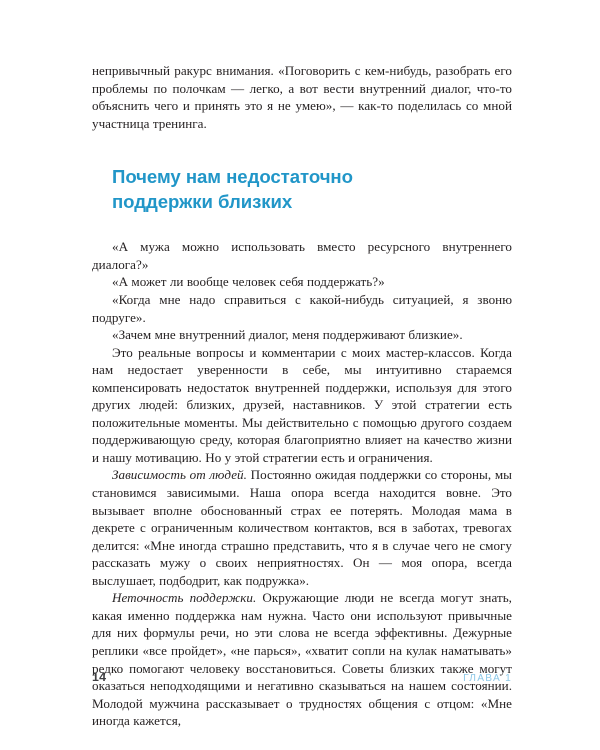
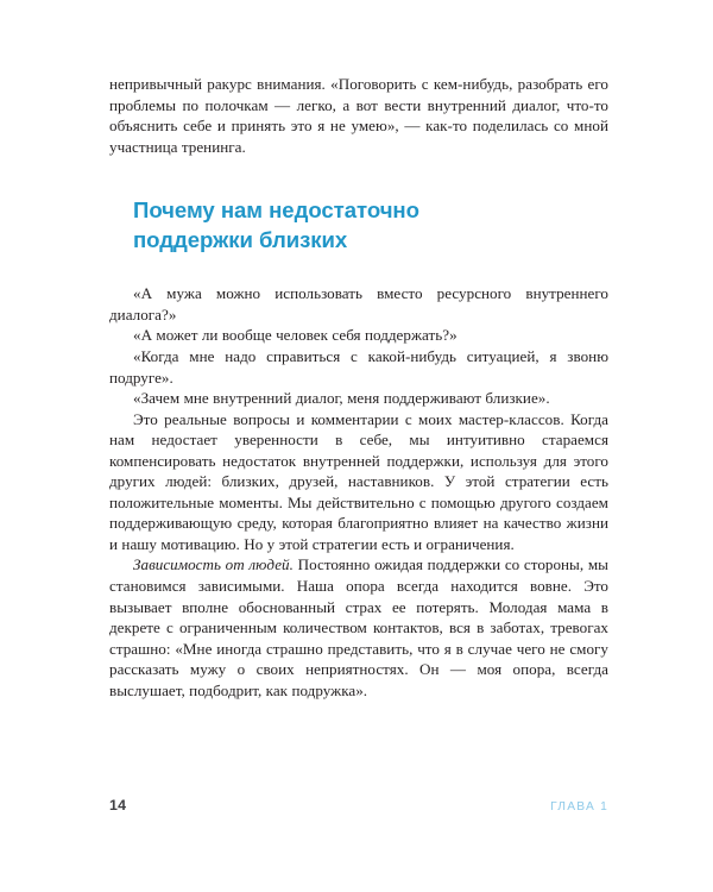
- непривычный ракурс внимания. «Поговорить с кем-нибудь, разобрать его проблемы по полочкам — легко, а вот вести внутренний диалог, что-то объяснить чего и принять это я не умею», — как-то поделилась со мной участница тренинга.
+ непривычный ракурс внимания. «Поговорить с кем-нибудь, разобрать его проблемы по полочкам — легко, а вот вести внутренний диалог, что-то объяснить себе и принять это я не умею», — как-то поделилась со мной участница тренинга.
  Почему нам недостаточно
  поддержки близких
  «А мужа можно использовать вместо ресурсного внутреннего диалога?»
  «А может ли вообще человек себя поддержать?»
  «Когда мне надо справиться с какой-нибудь ситуацией, я звоню подруге».
  «Зачем мне внутренний диалог, меня поддерживают близкие».
  Это реальные вопросы и комментарии с моих мастер-классов. Когда нам недостает уверенности в себе, мы интуитивно стараемся компенсировать недостаток внутренней поддержки, используя для этого других людей: близких, друзей, наставников. У этой стратегии есть положительные моменты. Мы действительно с помощью другого создаем поддерживающую среду, которая благоприятно влияет на качество жизни и нашу мотивацию. Но у этой стратегии есть и ограничения.
- Зависимость от людей. Постоянно ожидая поддержки со стороны, мы становимся зависимыми. Наша опора всегда находится вовне. Это вызывает вполне обоснованный страх ее потерять. Молодая мама в декрете с ограниченным количеством контактов, вся в заботах, тревогах делится: «Мне иногда страшно представить, что я в случае чего не смогу рассказать мужу о своих неприятностях. Он — моя опора, всегда выслушает, подбодрит, как подружка».
+ Зависимость от людей. Постоянно ожидая поддержки со стороны, мы становимся зависимыми. Наша опора всегда находится вовне. Это вызывает вполне обоснованный страх ее потерять. Молодая мама в декрете с ограниченным количеством контактов, вся в заботах, тревогах страшно: «Мне иногда страшно представить, что я в случае чего не смогу рассказать мужу о своих неприятностях. Он — моя опора, всегда выслушает, подбодрит, как подружка».
- Неточность поддержки. Окружающие люди не всегда могут знать, какая именно поддержка нам нужна. Часто они используют привычные для них формулы речи, но эти слова не всегда эффективны. Дежурные реплики «все пройдет», «не парься», «хватит сопли на кулак наматывать» редко помогают человеку восстановиться. Советы близких также могут оказаться неподходящими и негативно сказываться на нашем состоянии. Молодой мужчина рассказывает о трудностях общения с отцом: «Мне иногда кажется,
  14
  ГЛАВА 1
